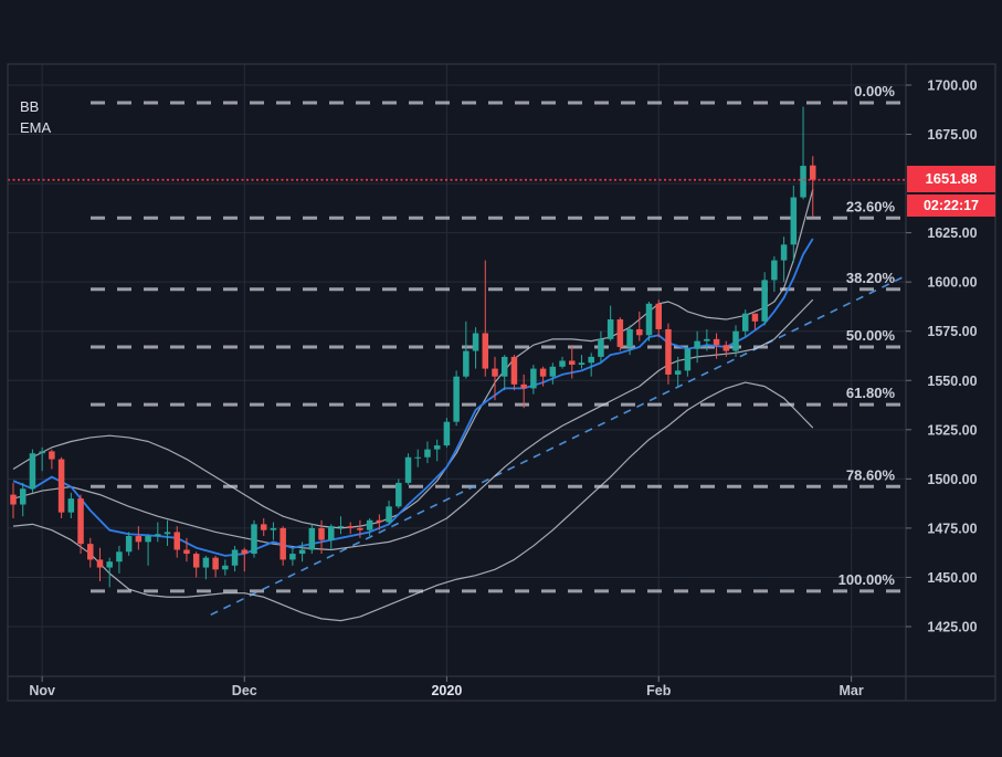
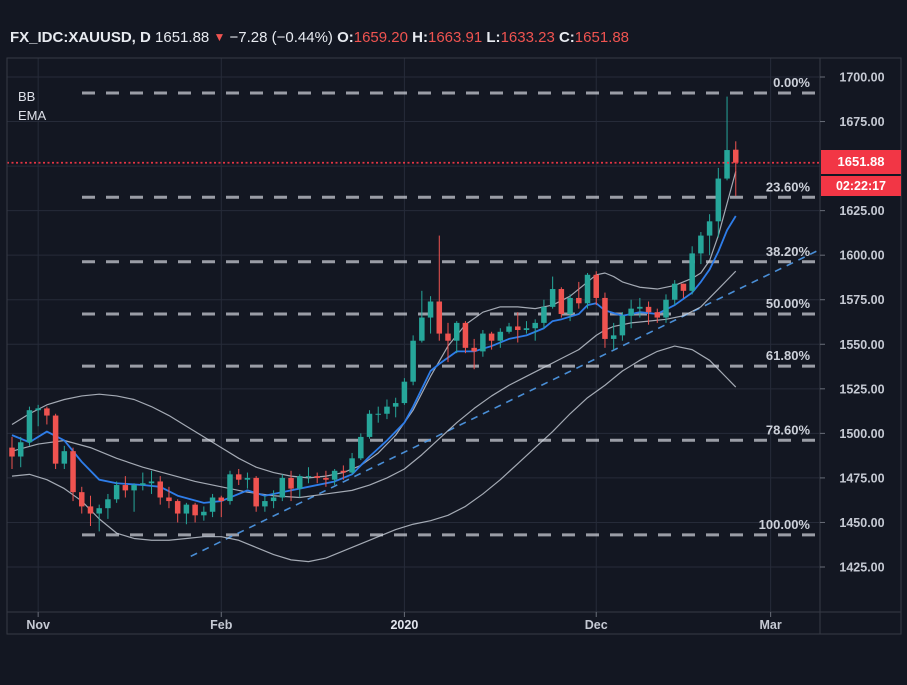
  0.00%
  23.60%
  38.20%
  50.00%
  61.80%
  78.60%
  100.00%
  1700.00
  1675.00
  1625.00
  1600.00
  1575.00
  1550.00
  1525.00
  1500.00
  1475.00
  1450.00
  1425.00
  Nov
- Dec
+ Feb
  2020
- Feb
+ Dec
  Mar
+ FX_IDC:XAUUSD, D 1651.88 ▼ −7.28 (−0.44%) O:1659.20 H:1663.91 L:1633.23 C:1651.88
  BB
  EMA
  1651.88
  02:22:17
